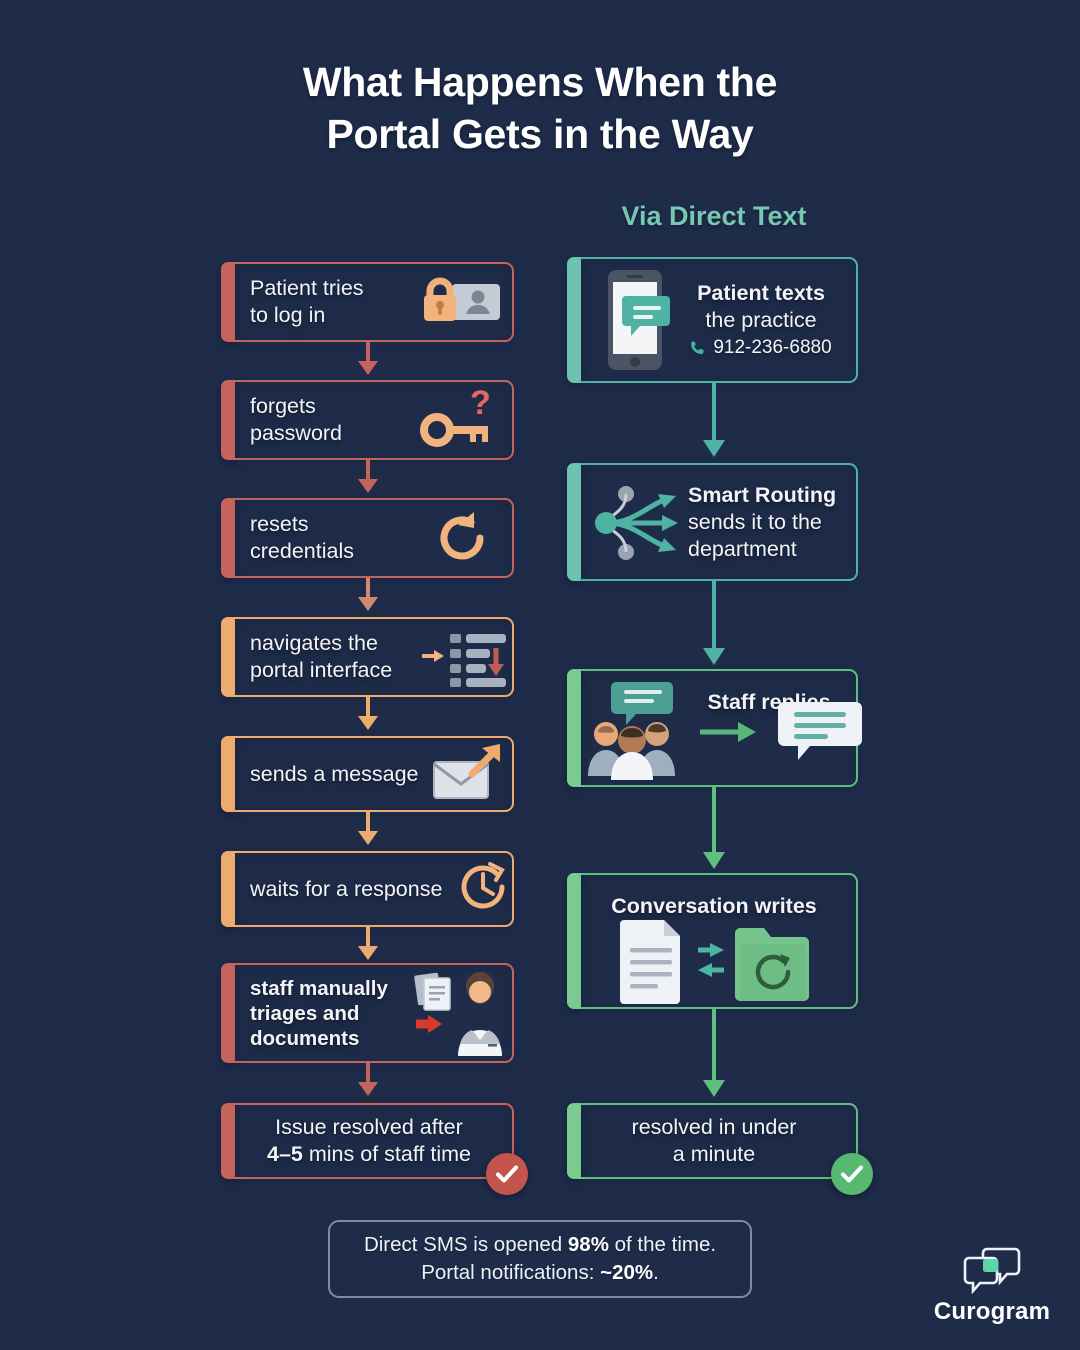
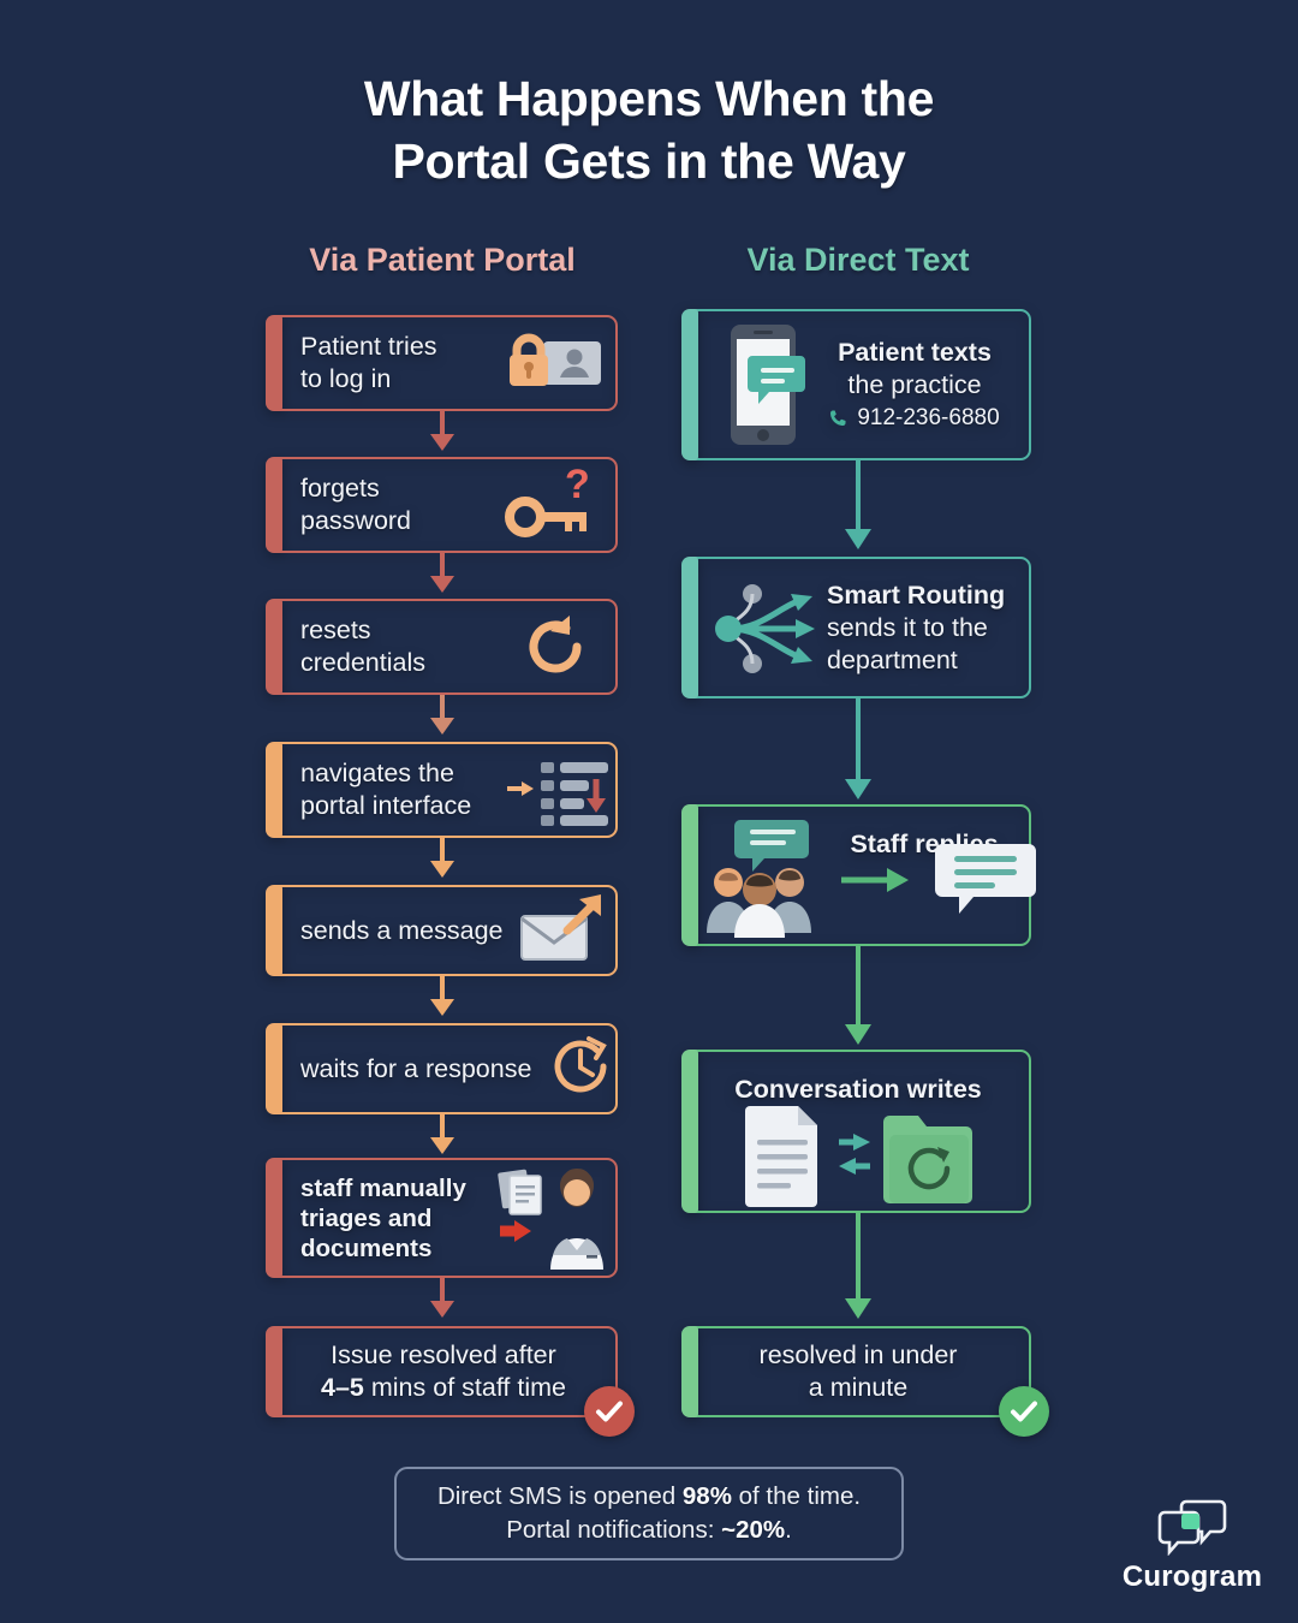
  What Happens When the
  Portal Gets in the Way
+ Via Patient Portal
  Via Direct Text
  Patient tries
  to log in
  forgets
  password
  ?
  resets
  credentials
  navigates the
  portal interface
  sends a message
  waits for a response
  staff manually
  triages and
  documents
  Issue resolved after
  4–5 mins of staff time
  Patient texts
  the practice
  912-236-6880
  Smart Routing
  sends it to the
  department
  Conversation writes
  resolved in under
  a minute
  Direct SMS is opened 98% of the time.
  Portal notifications: ~20%.
  Curogram
